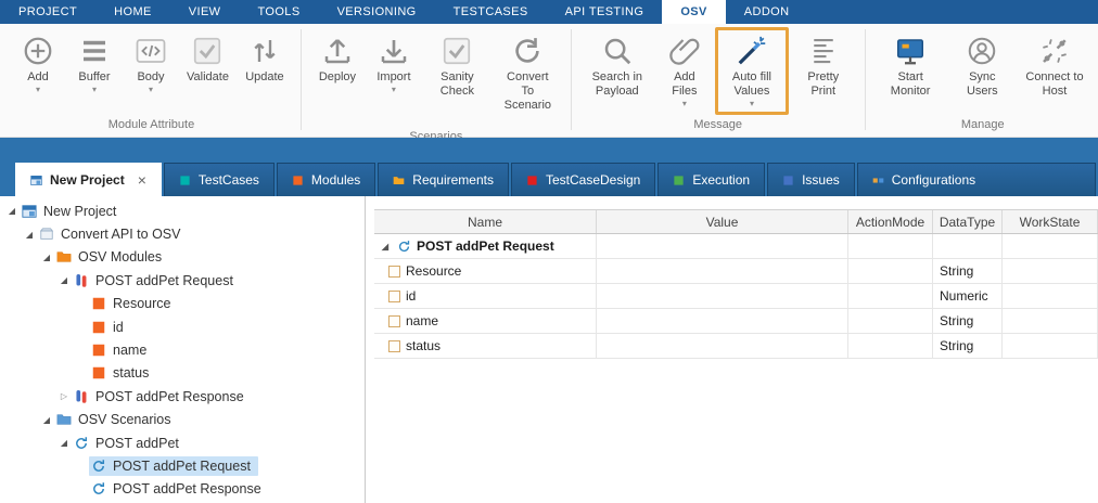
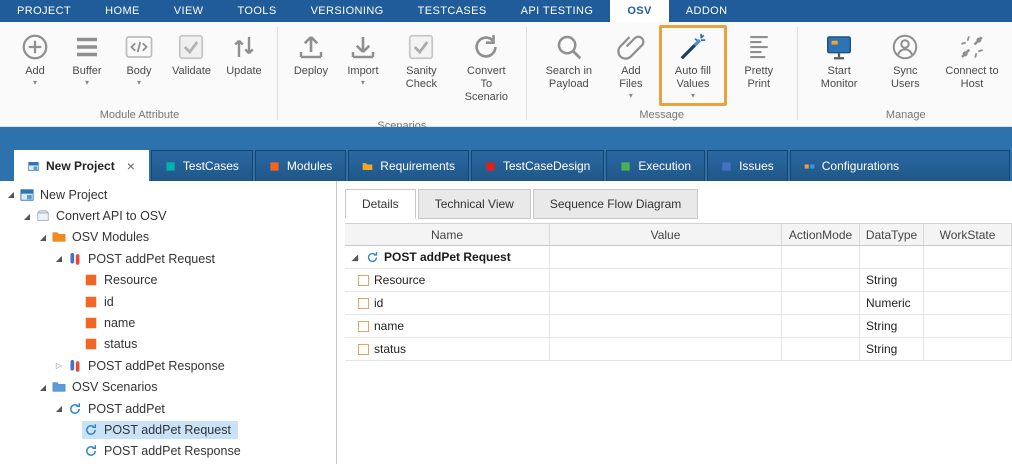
  PROJECT
  HOME
  VIEW
  TOOLS
  VERSIONING
  TESTCASES
  API TESTING
  OSV
  ADDON
  Add
  ▾
  Buffer
  ▾
  Body
  ▾
  Validate
  Update
  Module Attribute
  Deploy
  Import
  ▾
  Sanity Check
  Convert To Scenario
  Scenarios
  Search in Payload
  Add Files
  ▾
  Auto fill Values
  ▾
  Pretty Print
  Message
  Start Monitor
  Sync Users
  Connect to Host
  Manage
  New Project
  ×
  TestCases
  Modules
  Requirements
  TestCaseDesign
  Execution
  Issues
  Configurations
  ◢
  New Project
  ◢
  Convert API to OSV
  ◢
  OSV Modules
  ◢
  POST addPet Request
  Resource
  id
  name
  status
  ▷
  POST addPet Response
  ◢
  OSV Scenarios
  ◢
  POST addPet
  POST addPet Request
  POST addPet Response
+ Details
+ Technical View
+ Sequence Flow Diagram
  Name
  Value
  ActionMode
  DataType
  WorkState
  ◢
  POST addPet Request
  Resource
  String
  id
  Numeric
  name
  String
  status
  String
